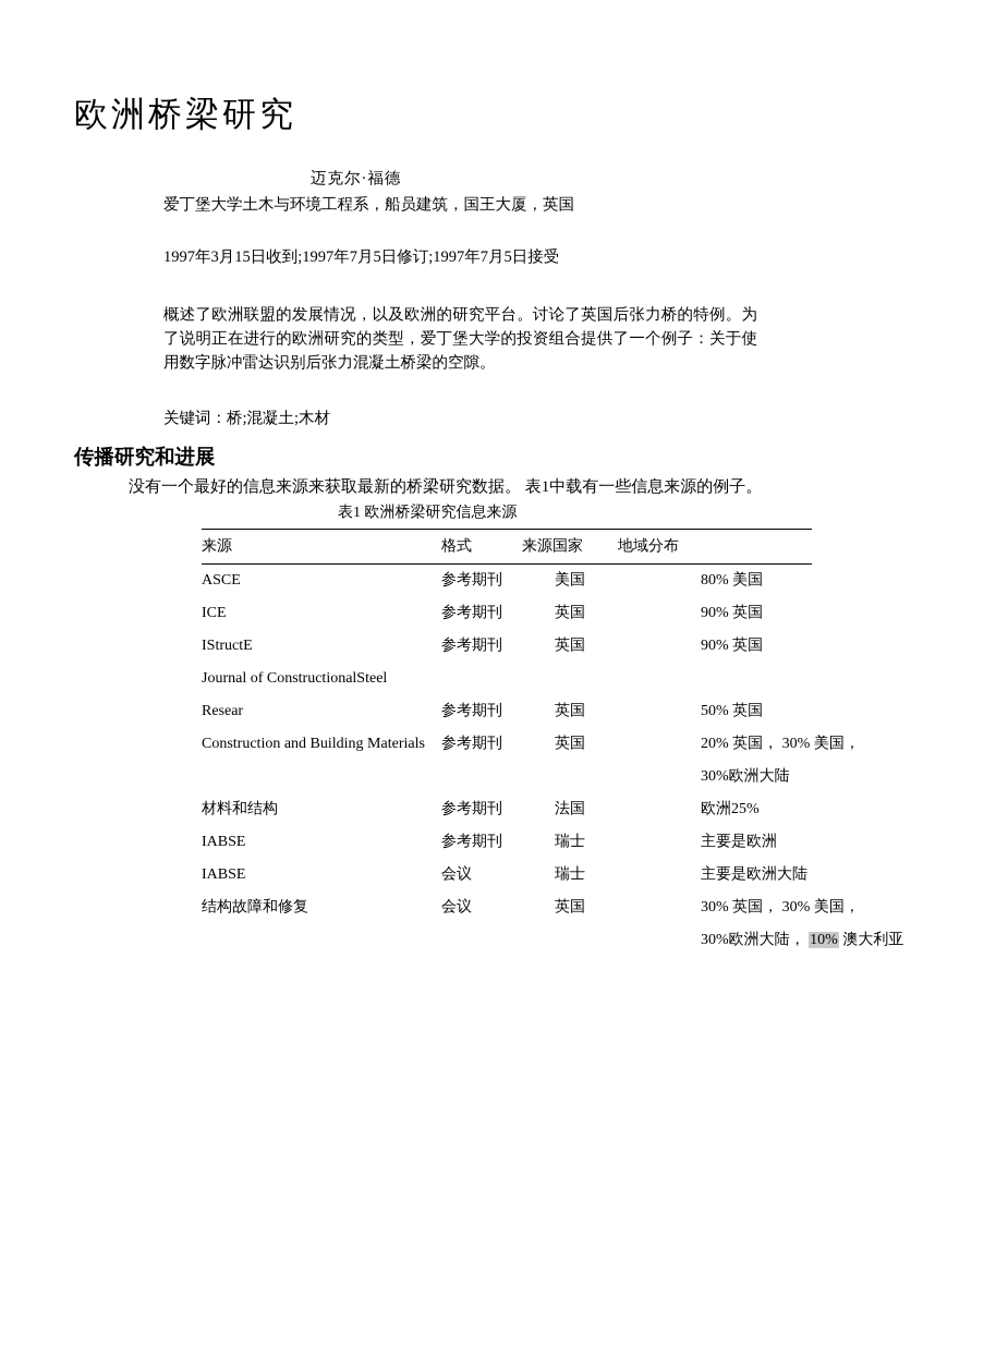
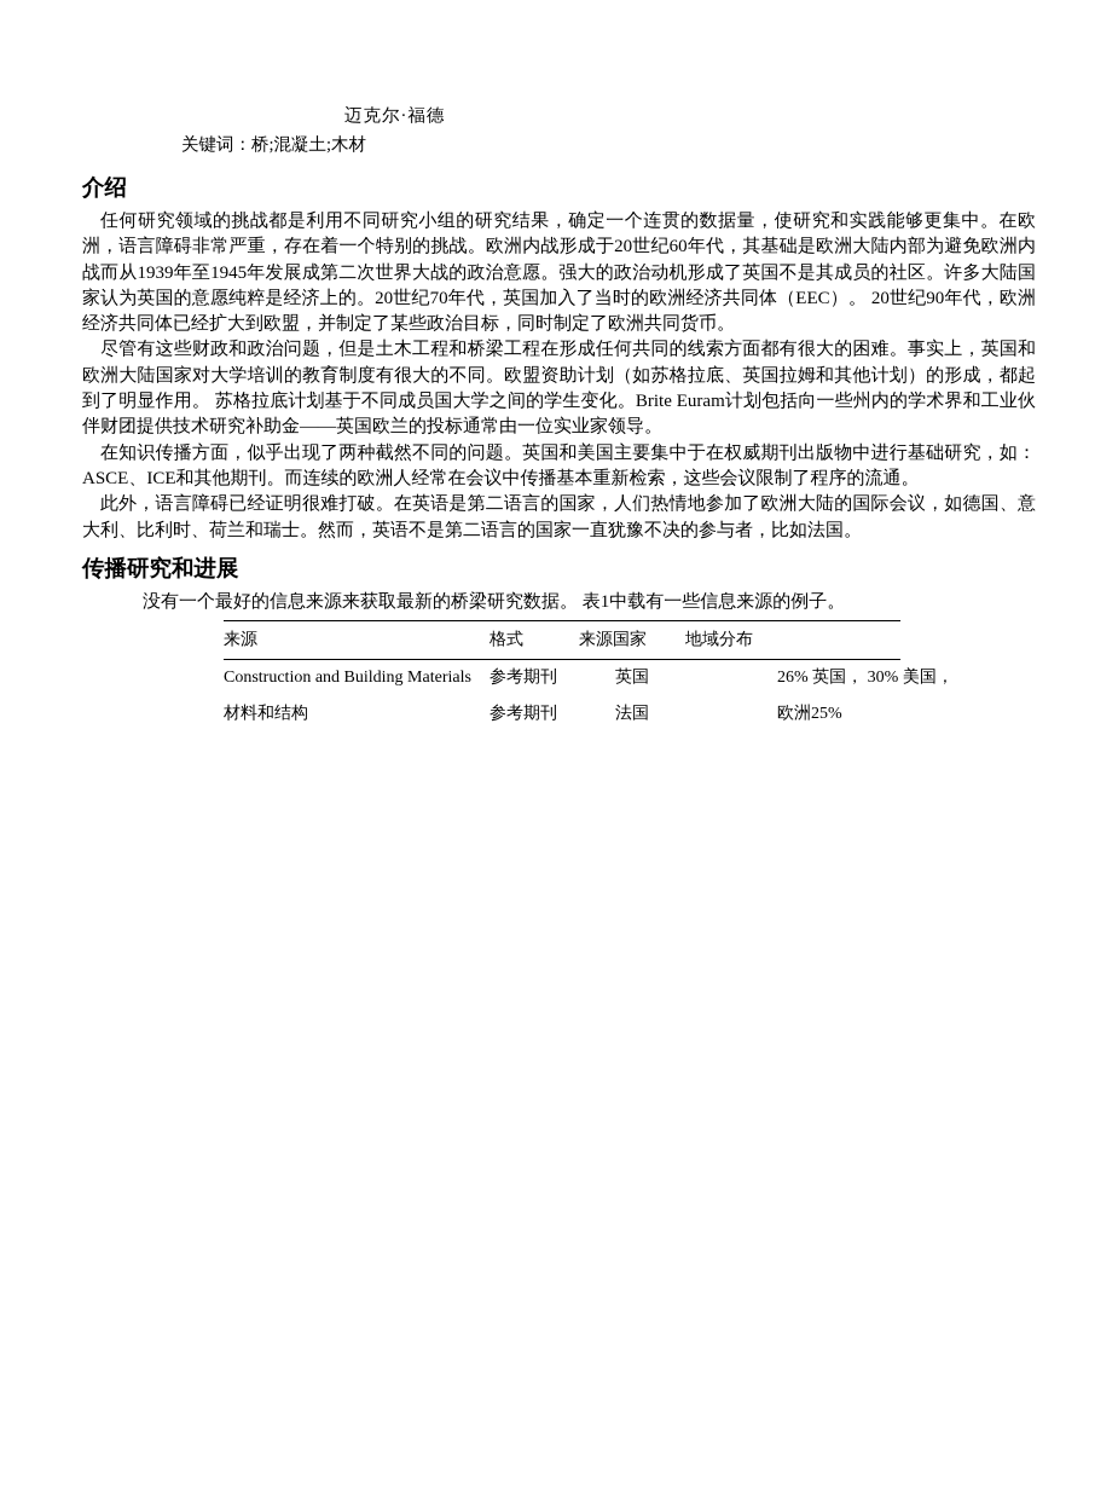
- 欧洲桥梁研究
  迈克尔·福德
- 爱丁堡大学土木与环境工程系，船员建筑，国王大厦，英国
- 1997年3月15日收到;1997年7月5日修订;1997年7月5日接受
- 概述了欧洲联盟的发展情况，以及欧洲的研究平台。讨论了英国后张力桥的特例。为了说明正在进行的欧洲研究的类型，爱丁堡大学的投资组合提供了一个例子：关于使用数字脉冲雷达识别后张力混凝土桥梁的空隙。
  关键词：桥;混凝土;木材
+ 介绍
+ 任何研究领域的挑战都是利用不同研究小组的研究结果，确定一个连贯的数据量，使研究和实践能够更集中。在欧洲，语言障碍非常严重，存在着一个特别的挑战。欧洲内战形成于20世纪60年代，其基础是欧洲大陆内部为避免欧洲内战而从1939年至1945年发展成第二次世界大战的政治意愿。强大的政治动机形成了英国不是其成员的社区。许多大陆国家认为英国的意愿纯粹是经济上的。20世纪70年代，英国加入了当时的欧洲经济共同体（EEC）。 20世纪90年代，欧洲经济共同体已经扩大到欧盟，并制定了某些政治目标，同时制定了欧洲共同货币。
+ 尽管有这些财政和政治问题，但是土木工程和桥梁工程在形成任何共同的线索方面都有很大的困难。事实上，英国和欧洲大陆国家对大学培训的教育制度有很大的不同。欧盟资助计划（如苏格拉底、英国拉姆和其他计划）的形成，都起到了明显作用。 苏格拉底计划基于不同成员国大学之间的学生变化。Brite Euram计划包括向一些州内的学术界和工业伙伴财团提供技术研究补助金——英国欧兰的投标通常由一位实业家领导。
+ 在知识传播方面，似乎出现了两种截然不同的问题。英国和美国主要集中于在权威期刊出版物中进行基础研究，如：ASCE、ICE和其他期刊。而连续的欧洲人经常在会议中传播基本重新检索，这些会议限制了程序的流通。
+ 此外，语言障碍已经证明很难打破。在英语是第二语言的国家，人们热情地参加了欧洲大陆的国际会议，如德国、意大利、比利时、荷兰和瑞士。然而，英语不是第二语言的国家一直犹豫不决的参与者，比如法国。
  传播研究和进展
  没有一个最好的信息来源来获取最新的桥梁研究数据。 表1中载有一些信息来源的例子。
- 表1 欧洲桥梁研究信息来源
  来源	格式	来源国家	地域分布
- ASCE	参考期刊	美国	80% 美国
- ICE	参考期刊	英国	90% 英国
- IStructE	参考期刊	英国	90% 英国
- Journal of ConstructionalSteel
- Resear	参考期刊	英国	50% 英国
- Construction and Building Materials	参考期刊	英国	20% 英国， 30% 美国，
+ Construction and Building Materials	参考期刊	英国	26% 英国， 30% 美国，
- 			30%欧洲大陆
  材料和结构	参考期刊	法国	欧洲25%
- IABSE	参考期刊	瑞士	主要是欧洲
- IABSE	会议	瑞士	主要是欧洲大陆
- 结构故障和修复	会议	英国	30% 英国， 30% 美国，
- 			30%欧洲大陆， 10% 澳大利亚
